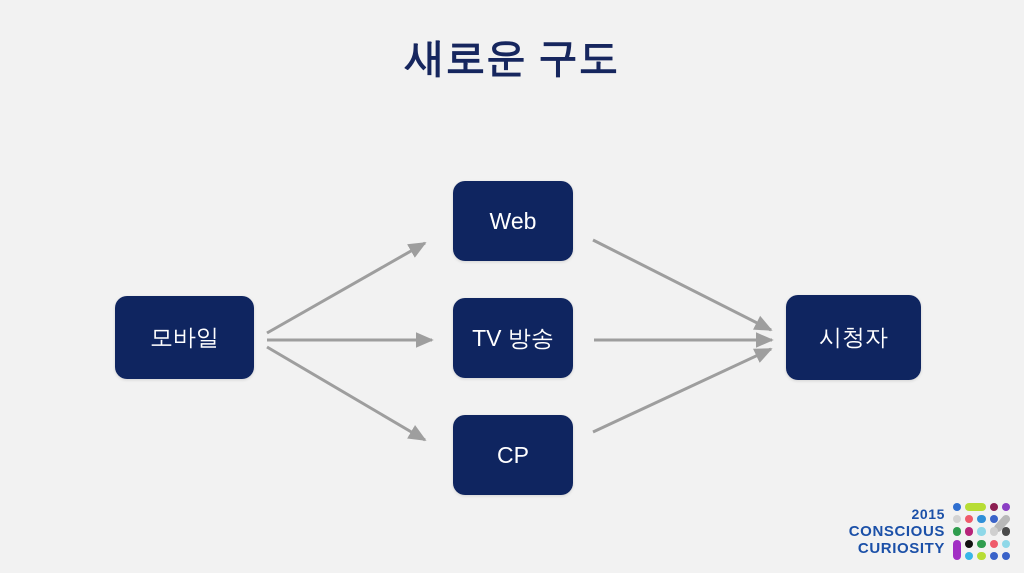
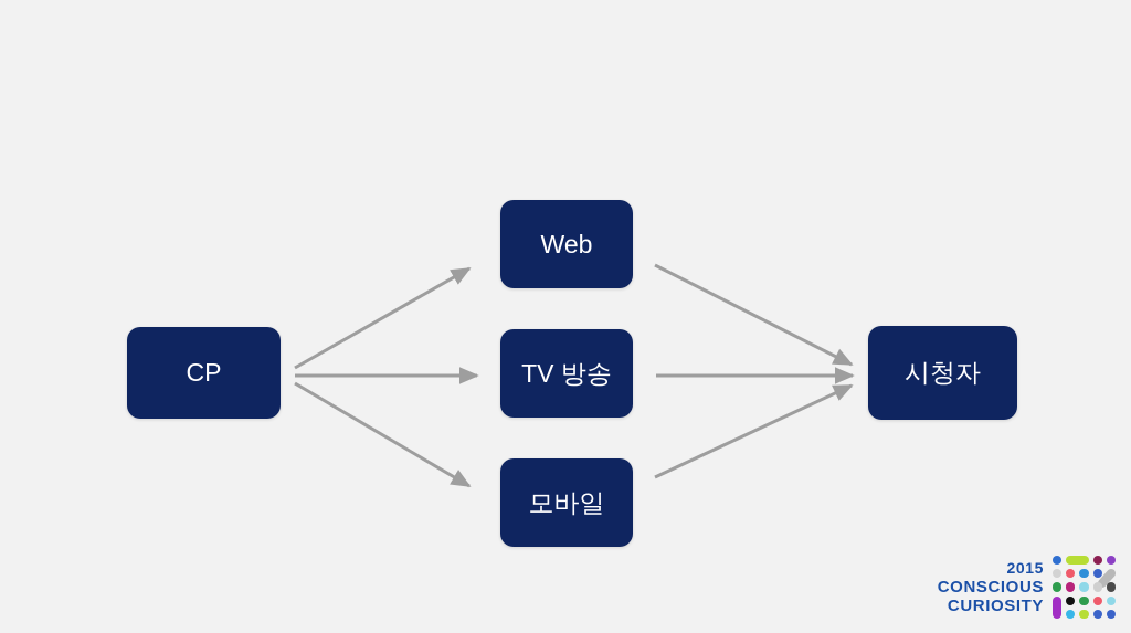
- 새로운 구도
- 모바일
+ CP
  Web
  TV 방송
- CP
+ 모바일
  시청자
  2015
  CONSCIOUS
  CURIOSITY
